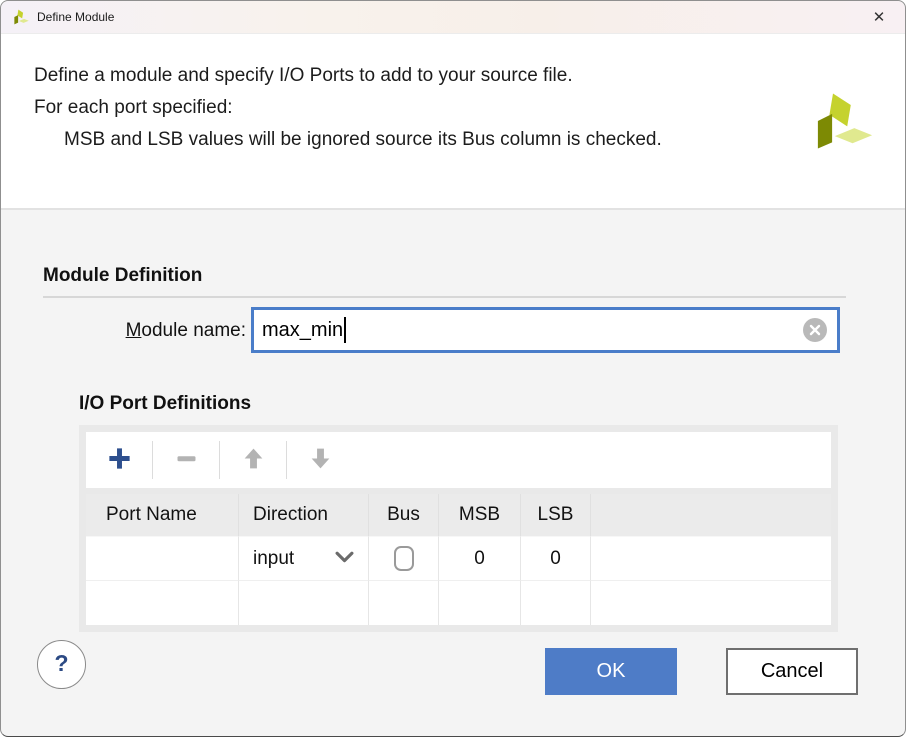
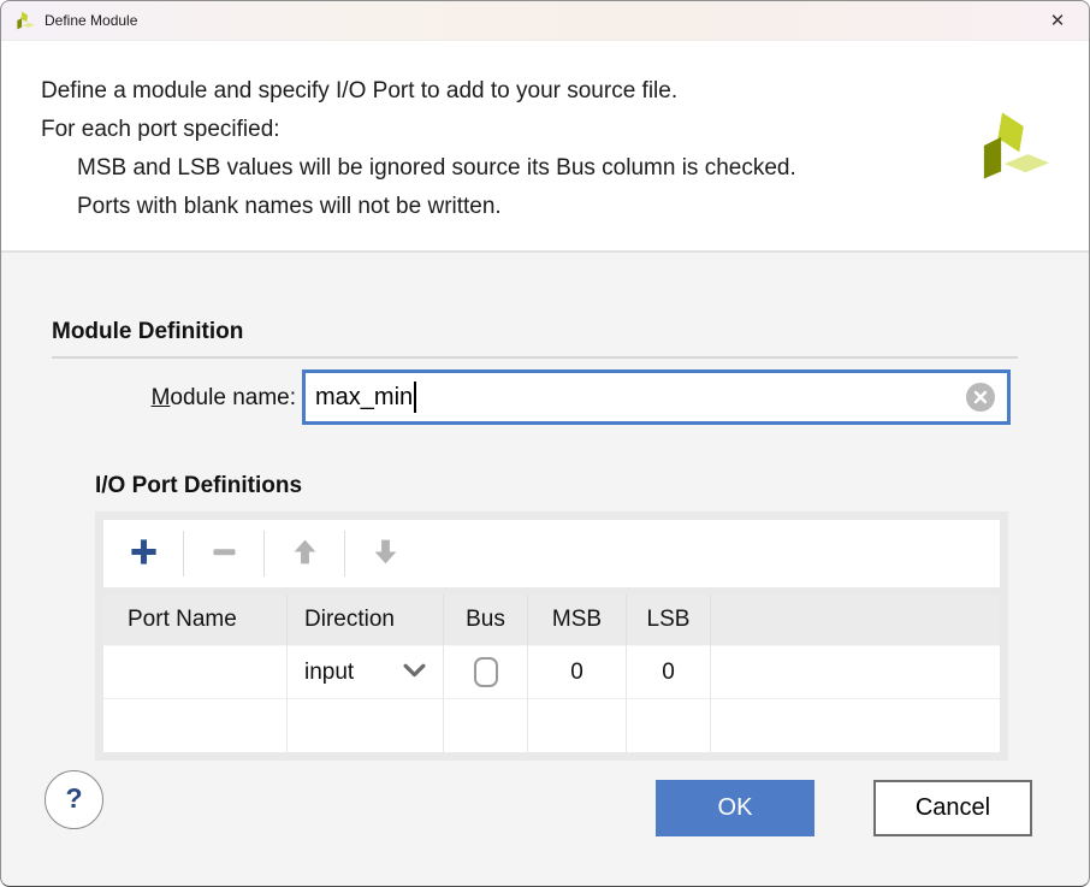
  Define Module
  ✕
- Define a module and specify I/O Ports to add to your source file.
+ Define a module and specify I/O Port to add to your source file.
  For each port specified:
  MSB and LSB values will be ignored source its Bus column is checked.
+ Ports with blank names will not be written.
  Module Definition
  Module name:
  max_min
  I/O Port Definitions
  Port Name	Direction	Bus	MSB	LSB
  	input		0	0
  ?
  OK
  Cancel
